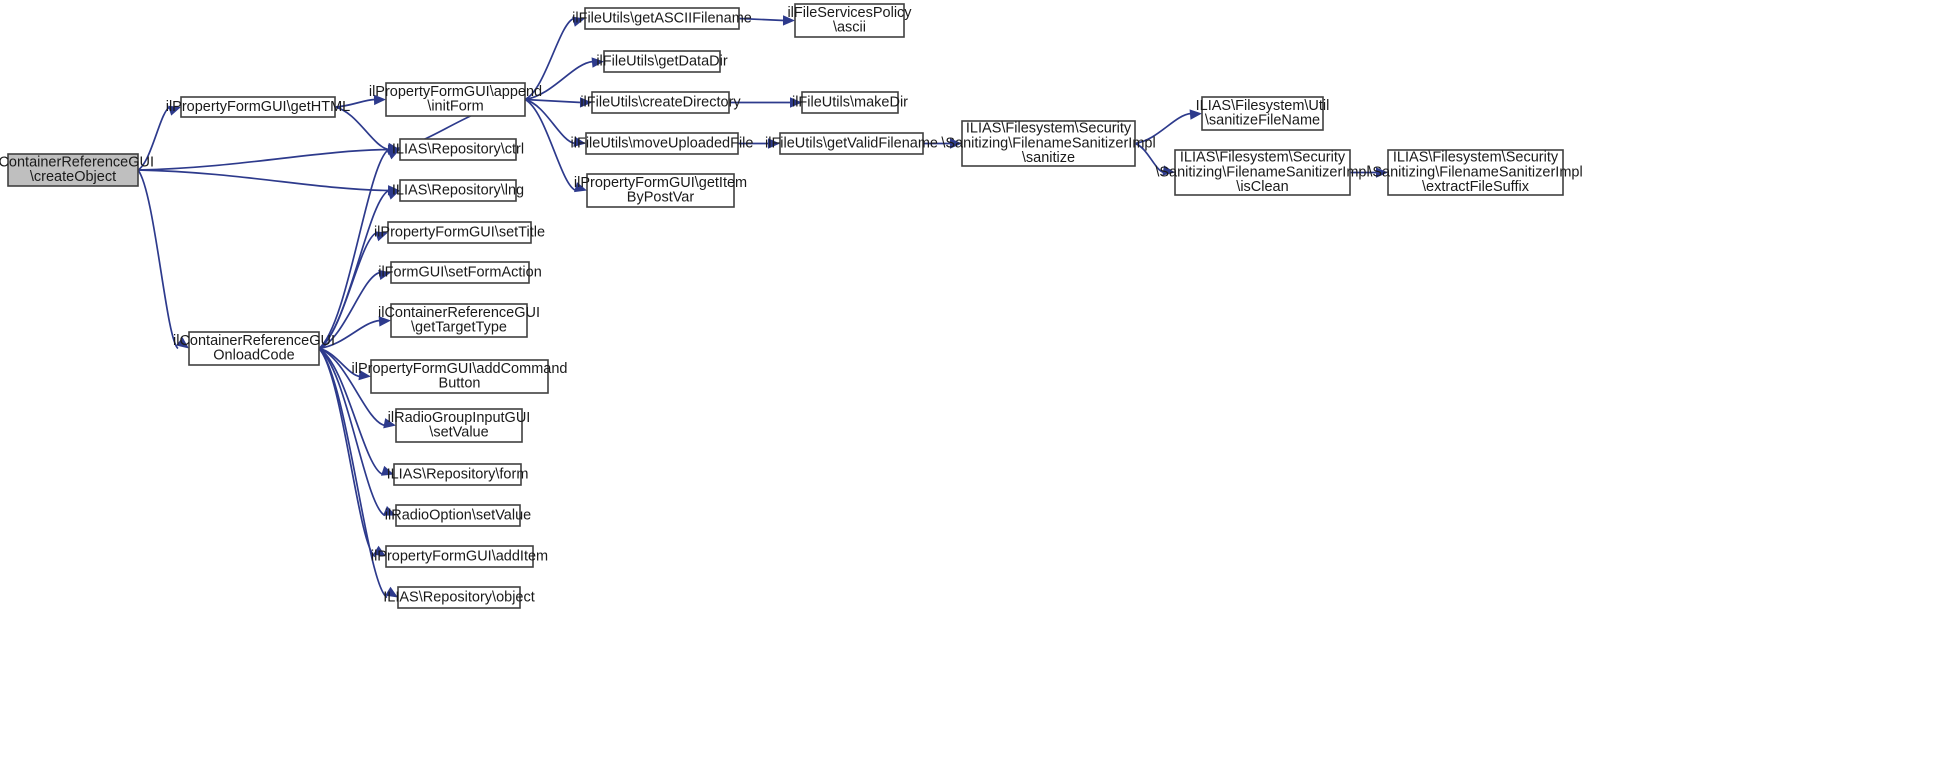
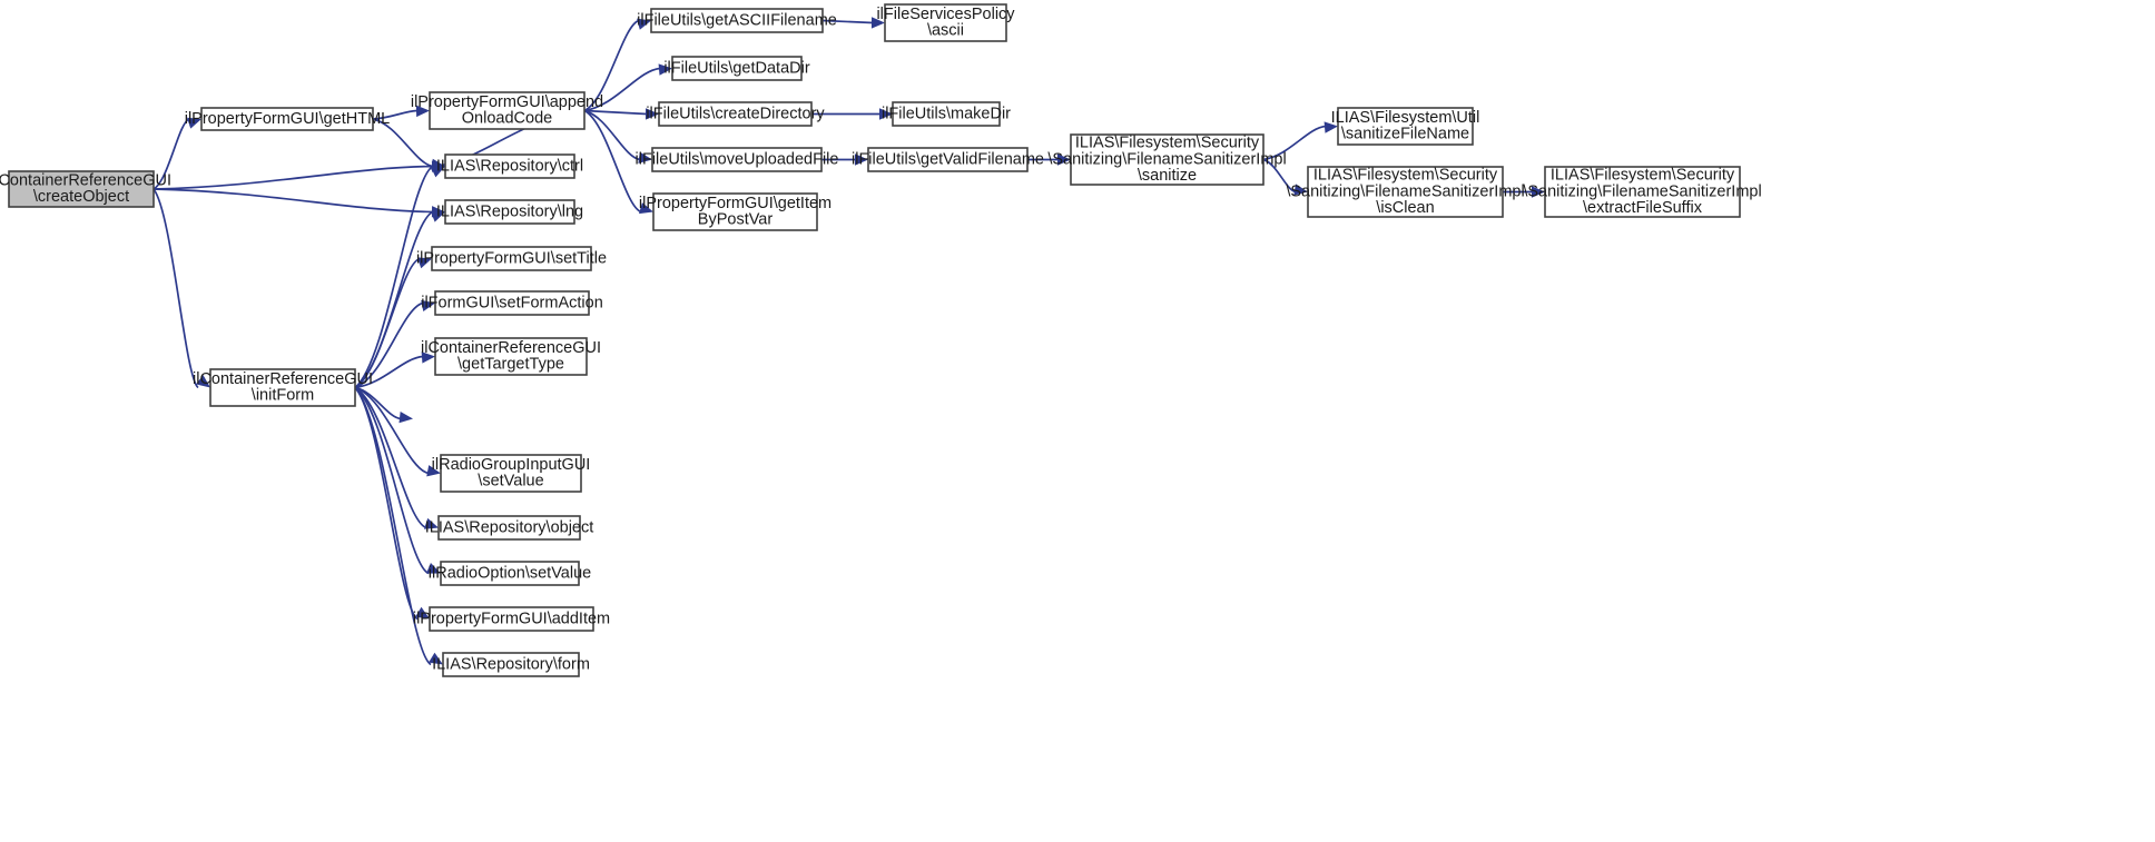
  ContainerReferenceGUI
  \createObject
  ilPropertyFormGUI\getHTML
  ilPropertyFormGUI\append
- \initForm
+ OnloadCode
  ILIAS\Repository\ctrl
  ILIAS\Repository\lng
  ilPropertyFormGUI\setTitle
  ilFormGUI\setFormAction
  ilContainerReferenceGUI
  \getTargetType
- ilPropertyFormGUI\addCommand
- Button
  ilRadioGroupInputGUI
  \setValue
- ILIAS\Repository\form
+ ILIAS\Repository\object
  ilRadioOption\setValue
  ilPropertyFormGUI\addItem
- ILIAS\Repository\object
+ ILIAS\Repository\form
  ilContainerReferenceGUI
- OnloadCode
+ \initForm
  ilFileUtils\getASCIIFilename
  ilFileUtils\getDataDir
  ilFileUtils\createDirectory
  ilFileUtils\moveUploadedFile
  ilPropertyFormGUI\getItem
  ByPostVar
  ilFileServicesPolicy
  \ascii
  ilFileUtils\makeDir
  ilFileUtils\getValidFilename
  ILIAS\Filesystem\Security
  \Sanitizing\FilenameSanitizerImpl
  \sanitize
  ILIAS\Filesystem\Util
  \sanitizeFileName
  ILIAS\Filesystem\Security
  \Sanitizing\FilenameSanitizerImpl
  \isClean
  ILIAS\Filesystem\Security
  \Sanitizing\FilenameSanitizerImpl
  \extractFileSuffix
